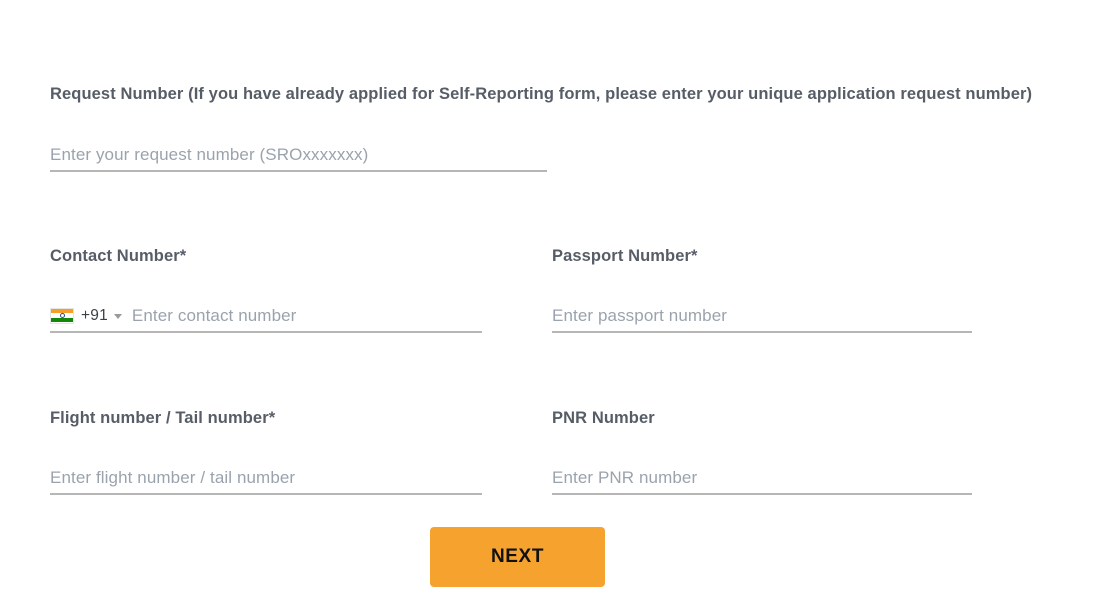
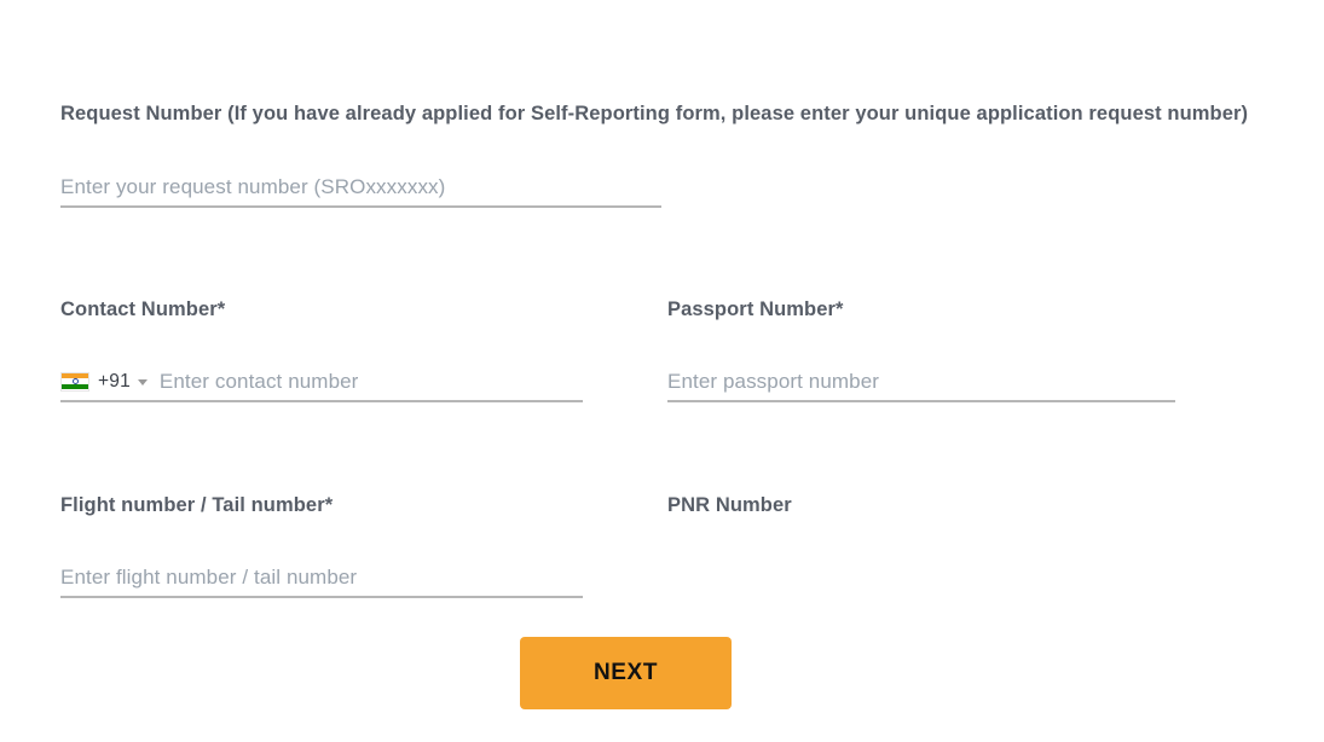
  Request Number (If you have already applied for Self-Reporting form, please enter your unique application request number)
  Enter your request number (SROxxxxxxx)
  Contact Number*
  +91
  Enter contact number
  Passport Number*
  Enter passport number
  Flight number / Tail number*
  Enter flight number / tail number
  PNR Number
- Enter PNR number
  NEXT
